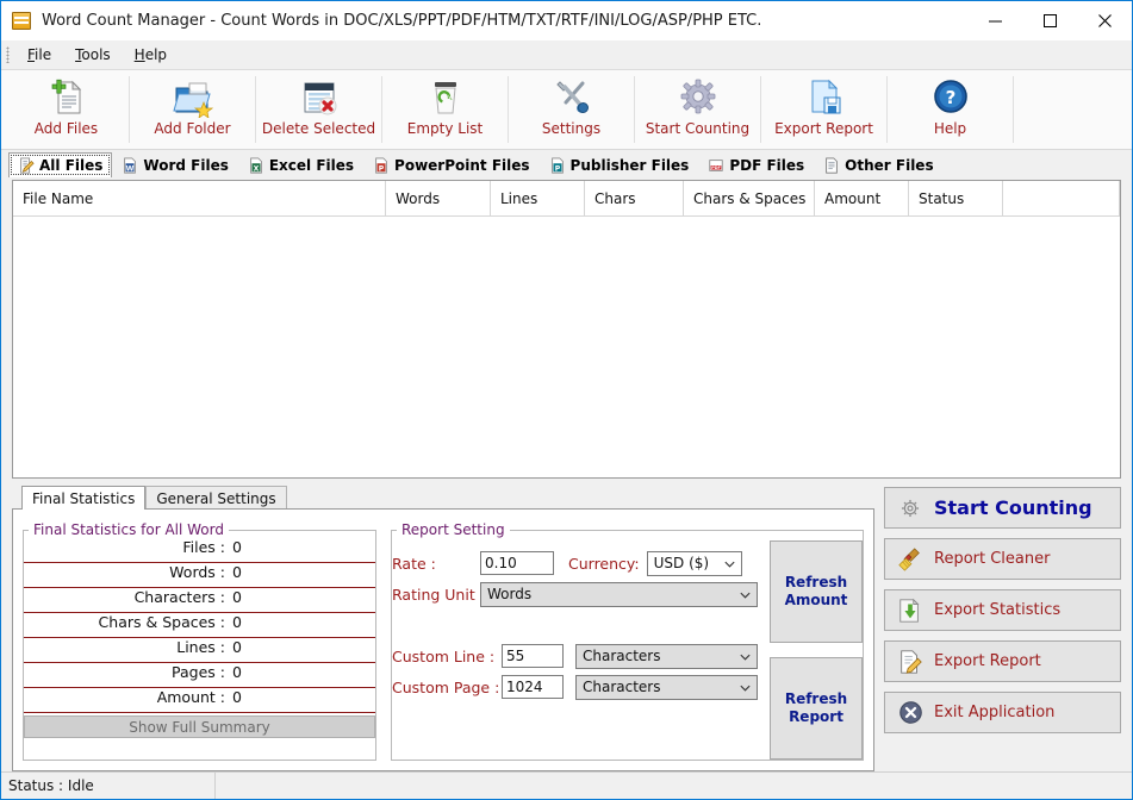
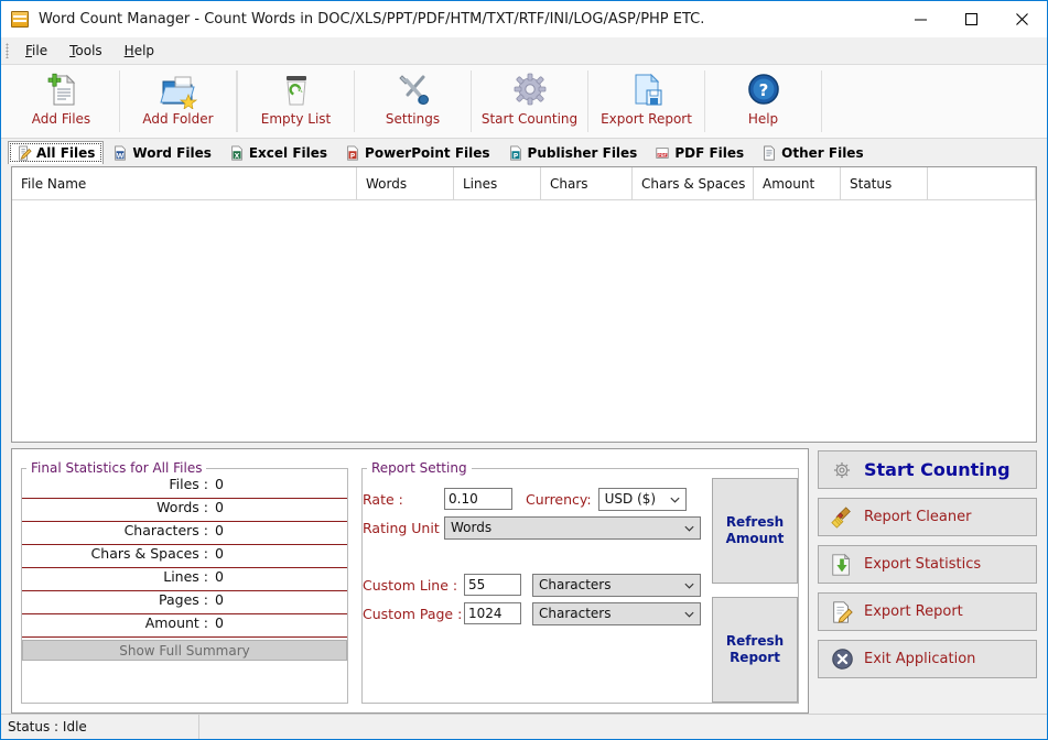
  Word Count Manager - Count Words in DOC/XLS/PPT/PDF/HTM/TXT/RTF/INI/LOG/ASP/PHP ETC.
  File
  Tools
  Help
  Add Files
  Add Folder
- Delete Selected
  Empty List
  Settings
  Start Counting
  Export Report
  ?
  Help
  All Files
  Word Files
  Excel Files
  PowerPoint Files
  Publisher Files
  PDF Files
  Other Files
  File Name
  Words
  Lines
  Chars
  Chars & Spaces
  Amount
  Status
- Final Statistics
- General Settings
- Final Statistics for All Word
+ Final Statistics for All Files
  Files :
  0
  Words :
  0
  Characters :
  0
  Chars & Spaces :
  0
  Lines :
  0
  Pages :
  0
  Amount :
  0
  Show Full Summary
  Report Setting
  Rate :
  0.10
  Currency:
  USD ($)
  Rating Unit
  Words
  Custom Line :
  55
  Characters
  Custom Page :
  1024
  Characters
  Refresh
  Amount
  Refresh
  Report
  Start Counting
  Report Cleaner
  Export Statistics
  Export Report
  Exit Application
  Status : Idle
